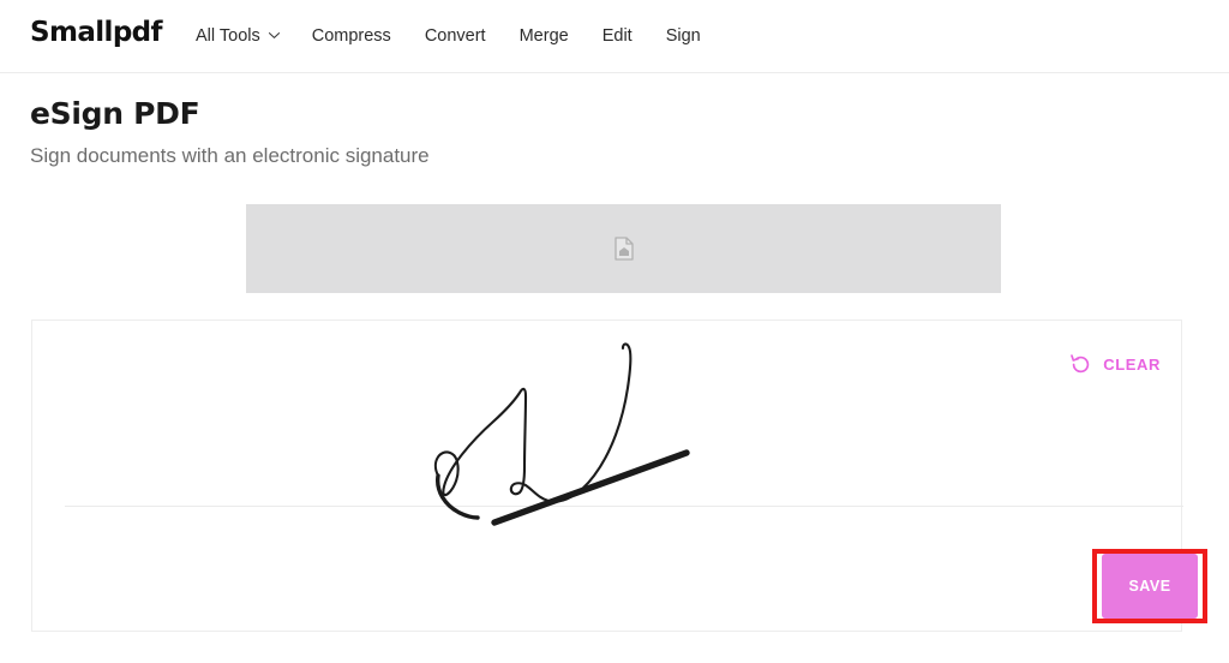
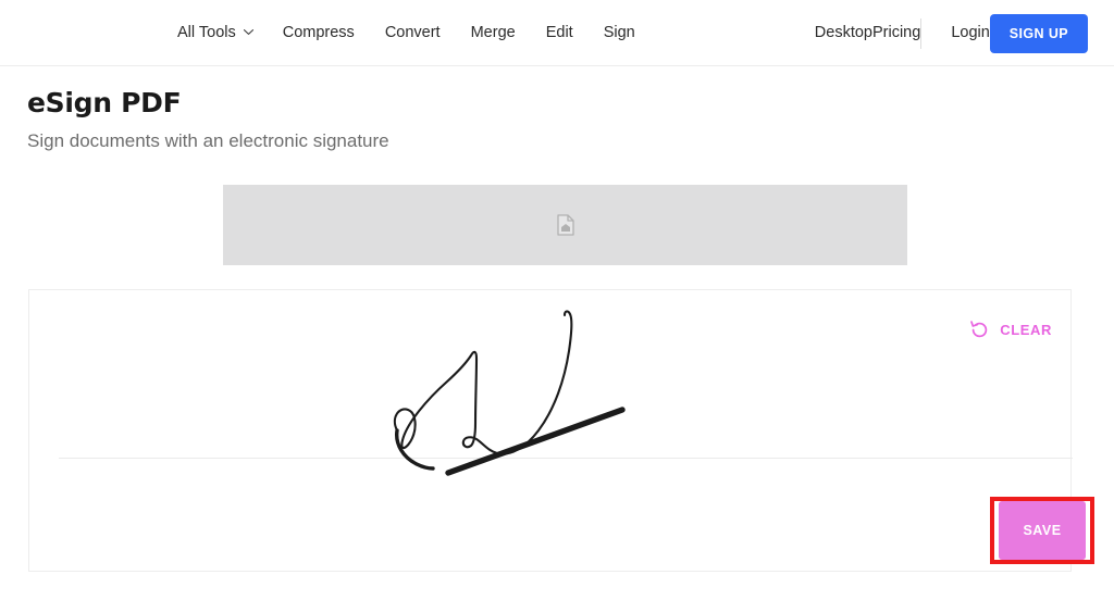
- Smallpdf
  All Tools
  Compress
  Convert
  Merge
  Edit
  Sign
+ Desktop
+ Pricing
+ Login
+ SIGN UP
  eSign PDF
  Sign documents with an electronic signature
  CLEAR
  SAVE
